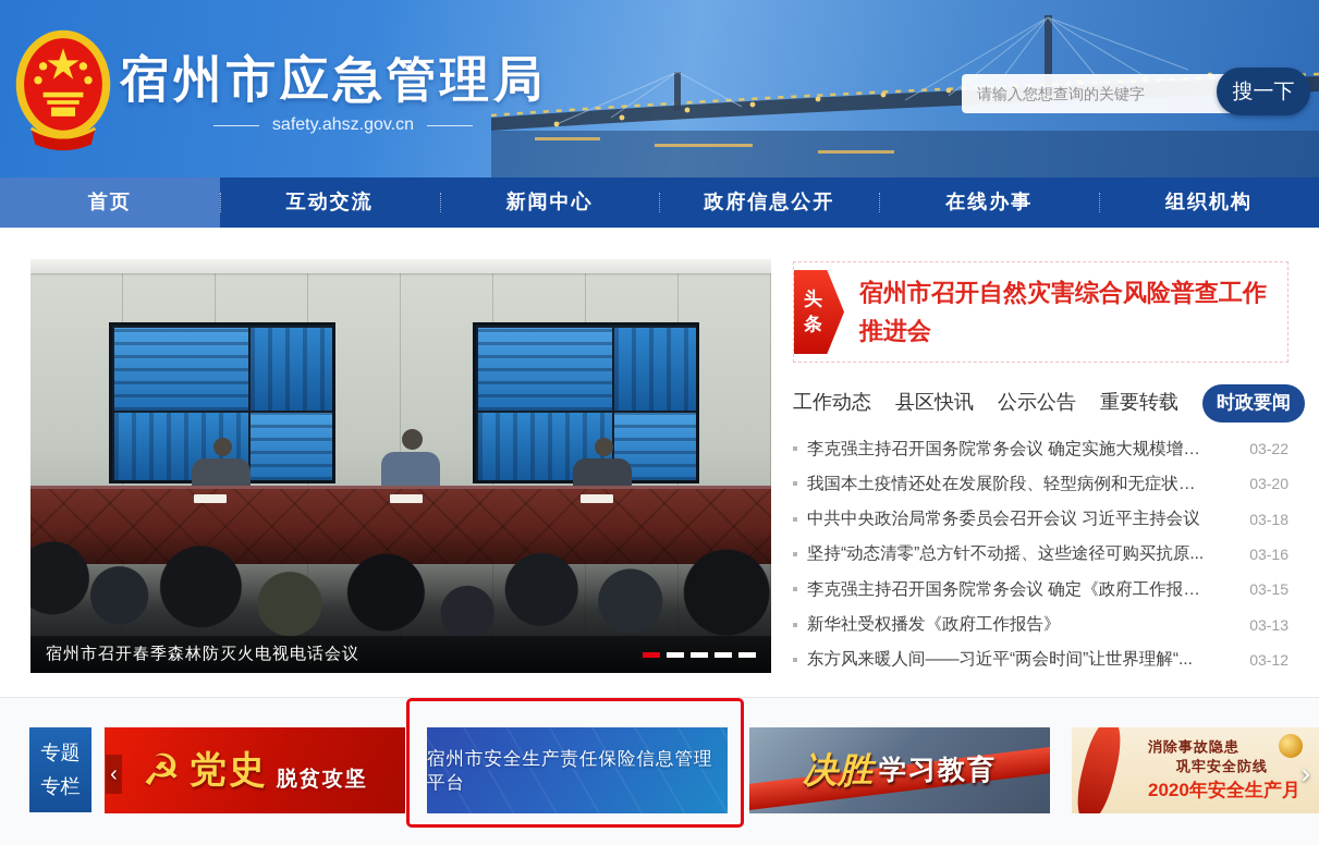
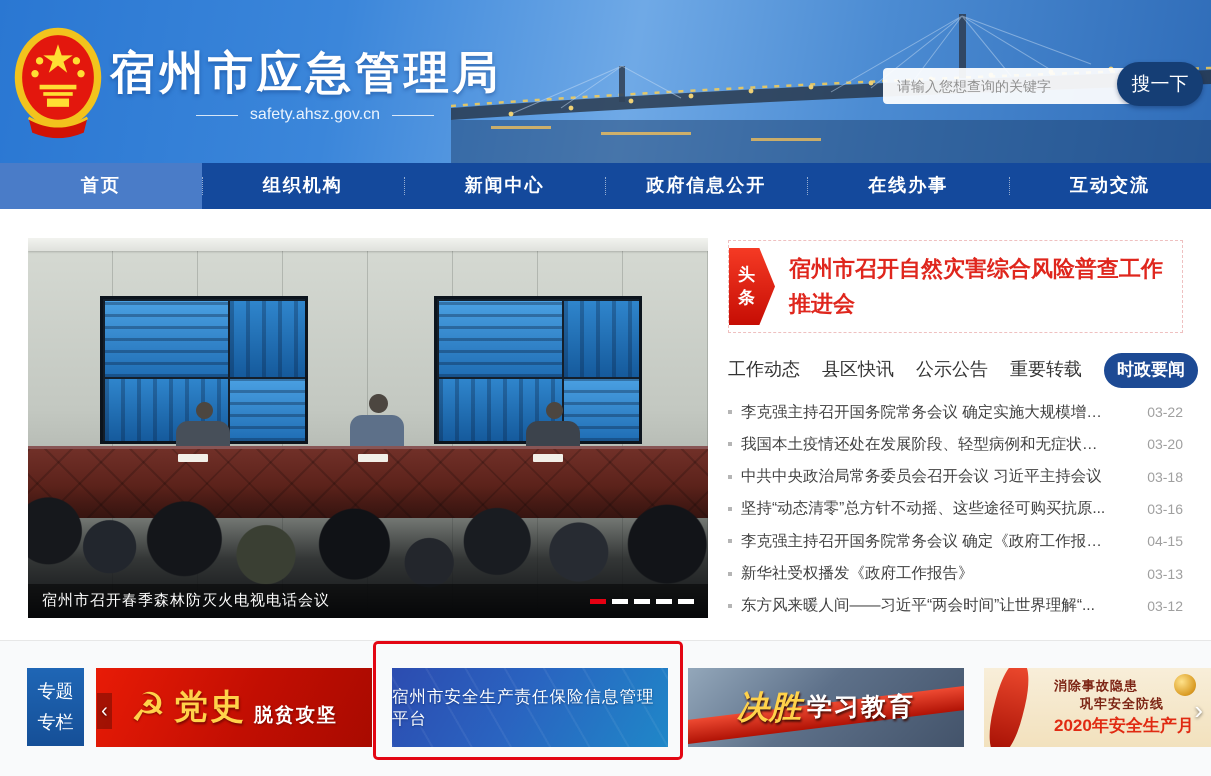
  宿州市应急管理局
  safety.ahsz.gov.cn
  请输入您想查询的关键字
  搜一下
  首页
- 互动交流
+ 组织机构
  新闻中心
  政府信息公开
  在线办事
- 组织机构
+ 互动交流
  宿州市召开春季森林防灭火电视电话会议
  头
  条
  宿州市召开自然灾害综合风险普查工作推进会
  工作动态
  县区快讯
  公示公告
  重要转载
  时政要闻
  李克强主持召开国务院常务会议 确定实施大规模增值..
  03-22
  我国本土疫情还处在发展阶段、轻型病例和无症状感染
  03-20
  中共中央政治局常务委员会召开会议 习近平主持会议
  03-18
  坚持“动态清零”总方针不动摇、这些途径可购买抗原...
  03-16
  李克强主持召开国务院常务会议 确定《政府工作报告..
- 03-15
+ 04-15
  新华社受权播发《政府工作报告》
  03-13
  东方风来暖人间——习近平“两会时间”让世界理解“...
  03-12
  专题
  专栏
  ☭
  党史
  脱贫攻坚
  宿州市安全生产责任保险信息管理平台
  决胜
  学习教育
  消除事故隐患
  巩牢安全防线
  2020年安全生产月
  ‹
  ›
